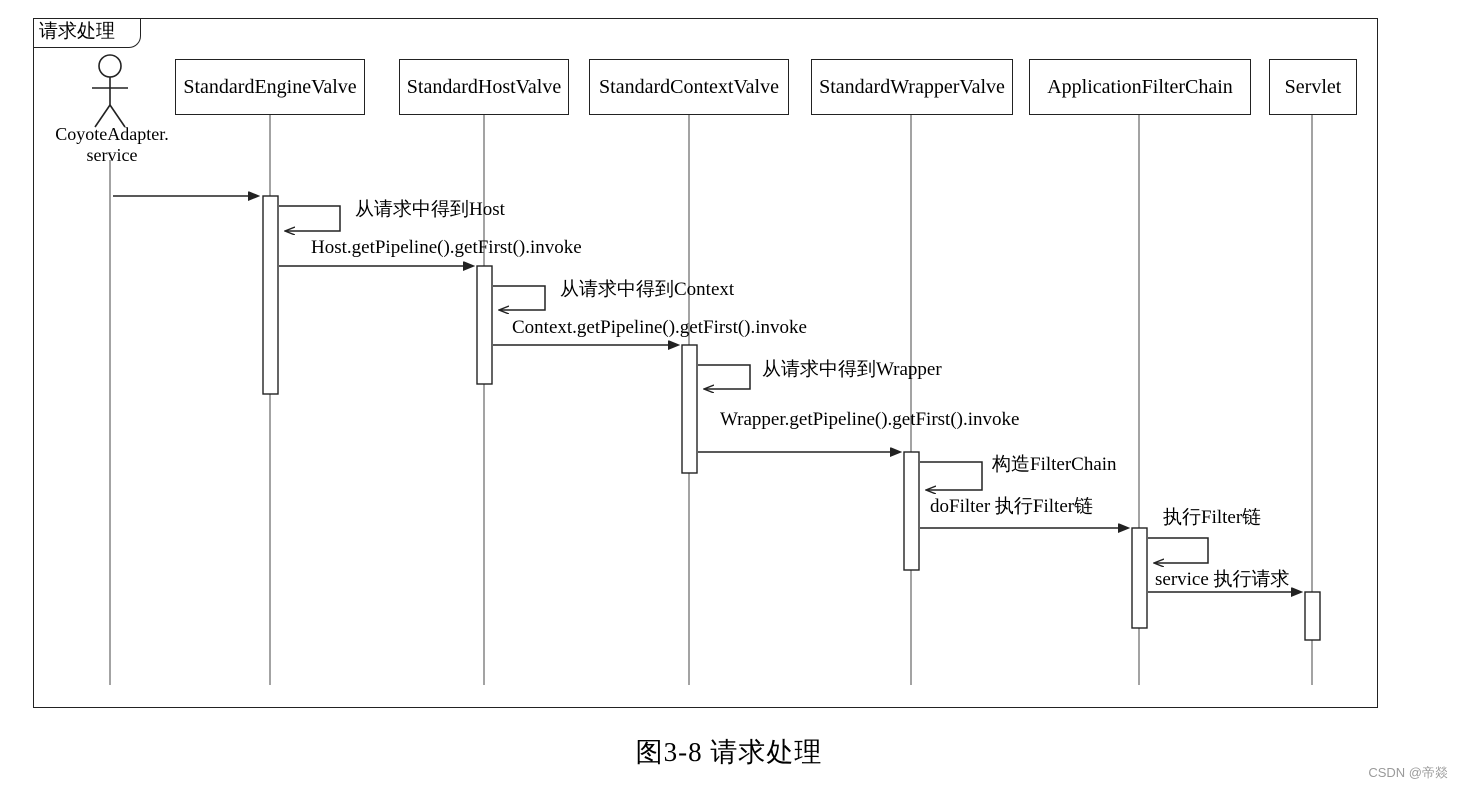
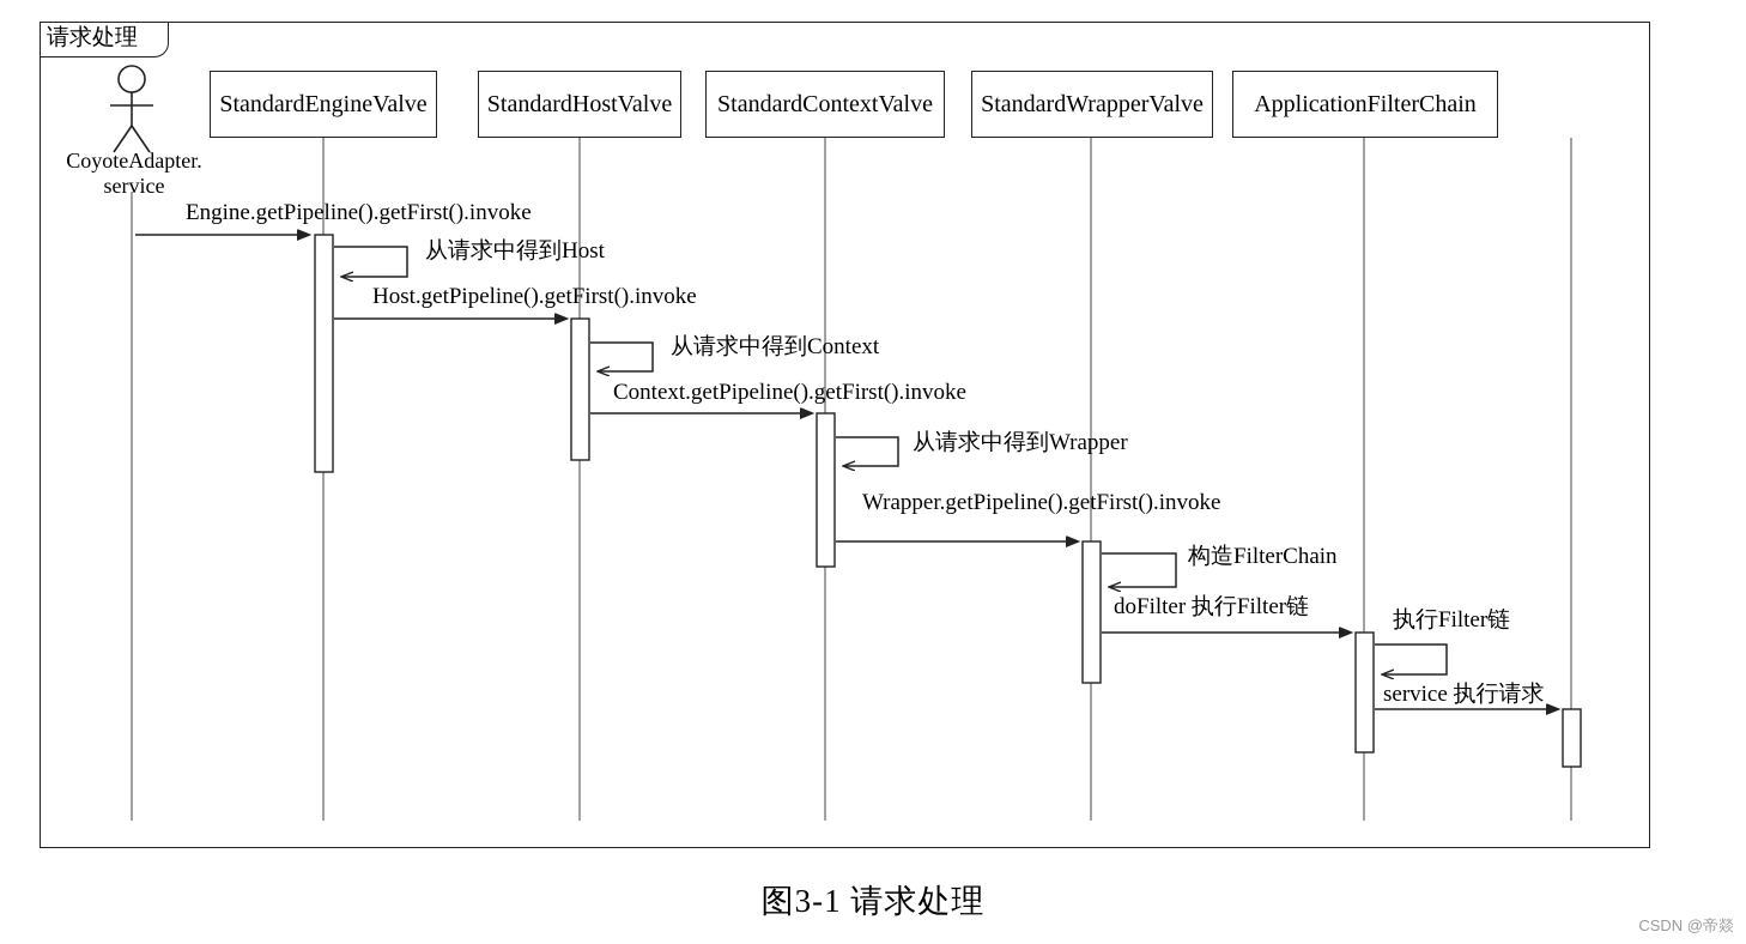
  请求处理
  StandardEngineValve
  StandardHostValve
  StandardContextValve
  StandardWrapperValve
  ApplicationFilterChain
- Servlet
  CoyoteAdapter.
  service
+ Engine.getPipeline().getFirst().invoke
  从请求中得到Host
  Host.getPipeline().getFirst().invoke
  从请求中得到Context
  Context.getPipeline().getFirst().invoke
  从请求中得到Wrapper
  Wrapper.getPipeline().getFirst().invoke
  构造FilterChain
  doFilter 执行Filter链
  执行Filter链
  service 执行请求
- 图3-8 请求处理
+ 图3-1 请求处理
  CSDN @帝燚
